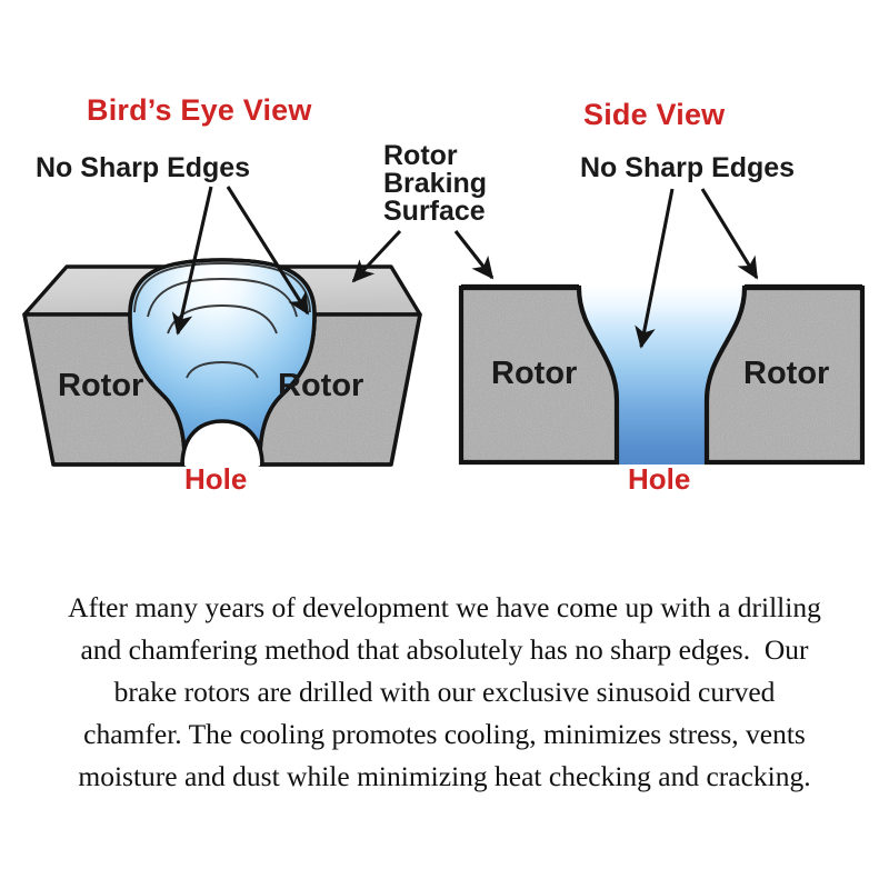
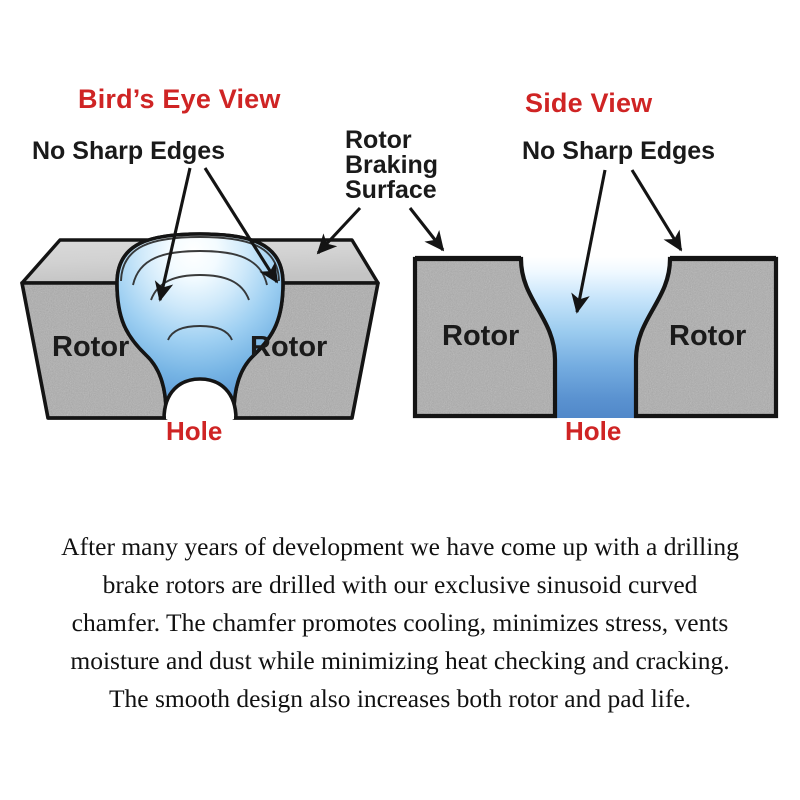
  Bird’s Eye View
  No Sharp Edges
  Rotor
  Braking
  Surface
  Side View
  No Sharp Edges
  Hole
  Hole
  Rotor
  Rotor
  Rotor
  Rotor
  After many years of development we have come up with a drilling
- and chamfering method that absolutely has no sharp edges. Our
  brake rotors are drilled with our exclusive sinusoid curved
- chamfer. The cooling promotes cooling, minimizes stress, vents
+ chamfer. The chamfer promotes cooling, minimizes stress, vents
  moisture and dust while minimizing heat checking and cracking.
+ The smooth design also increases both rotor and pad life.
